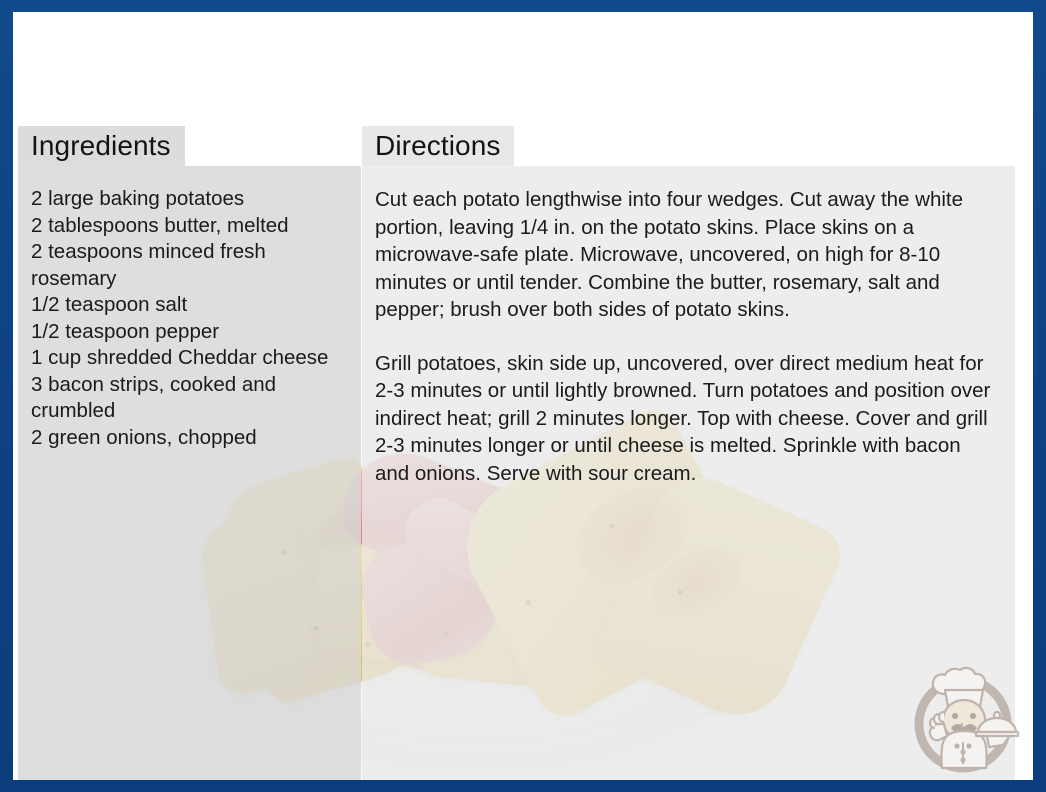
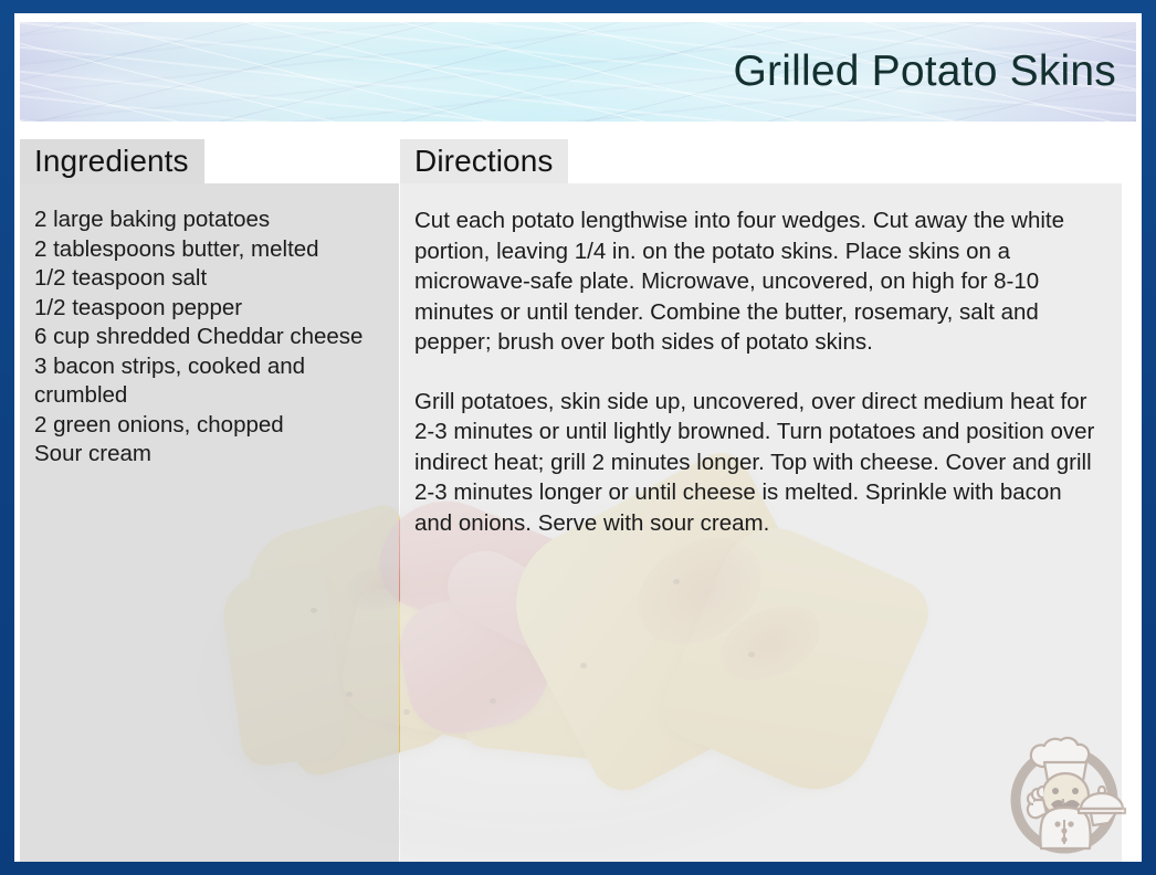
+ Grilled Potato Skins
  Ingredients
  2 large baking potatoes
  2 tablespoons butter, melted
- 2 teaspoons minced fresh rosemary
  1/2 teaspoon salt
  1/2 teaspoon pepper
- 1 cup shredded Cheddar cheese
+ 6 cup shredded Cheddar cheese
  3 bacon strips, cooked and crumbled
  2 green onions, chopped
+ Sour cream
  Directions
  Cut each potato lengthwise into four wedges. Cut away the white portion, leaving 1/4 in. on the potato skins. Place skins on a microwave-safe plate. Microwave, uncovered, on high for 8-10 minutes or until tender. Combine the butter, rosemary, salt and pepper; brush over both sides of potato skins.
  Grill potatoes, skin side up, uncovered, over direct medium heat for 2-3 minutes or until lightly browned. Turn potatoes and position over indirect heat; grill 2 minutes longer. Top with cheese. Cover and grill 2-3 minutes longer or until cheese is melted. Sprinkle with bacon and onions. Serve with sour cream.
